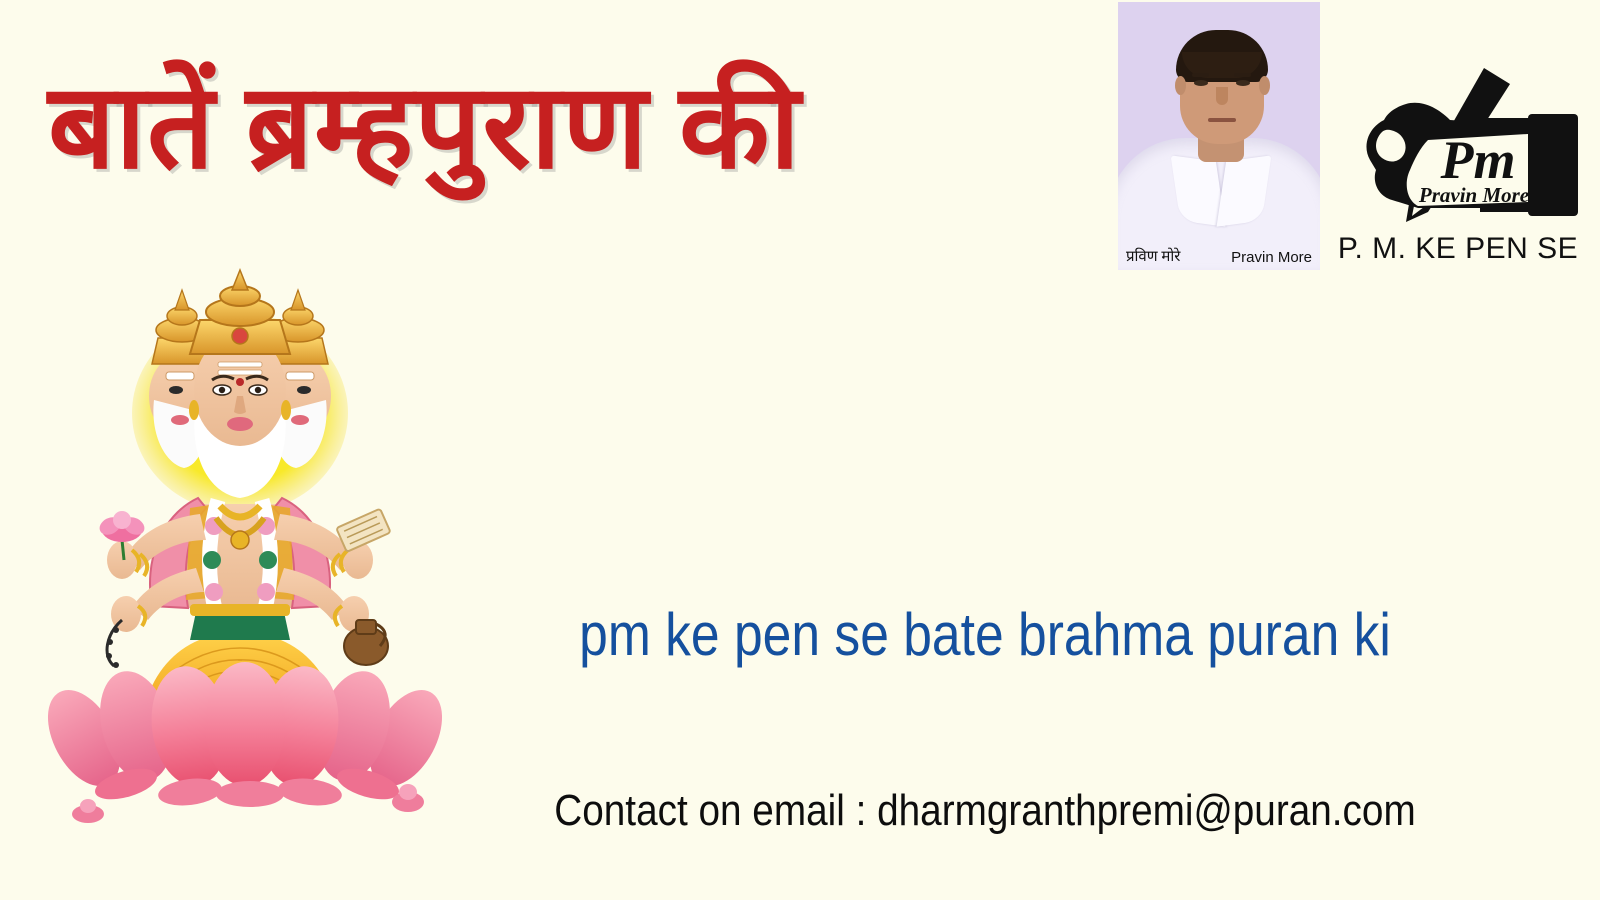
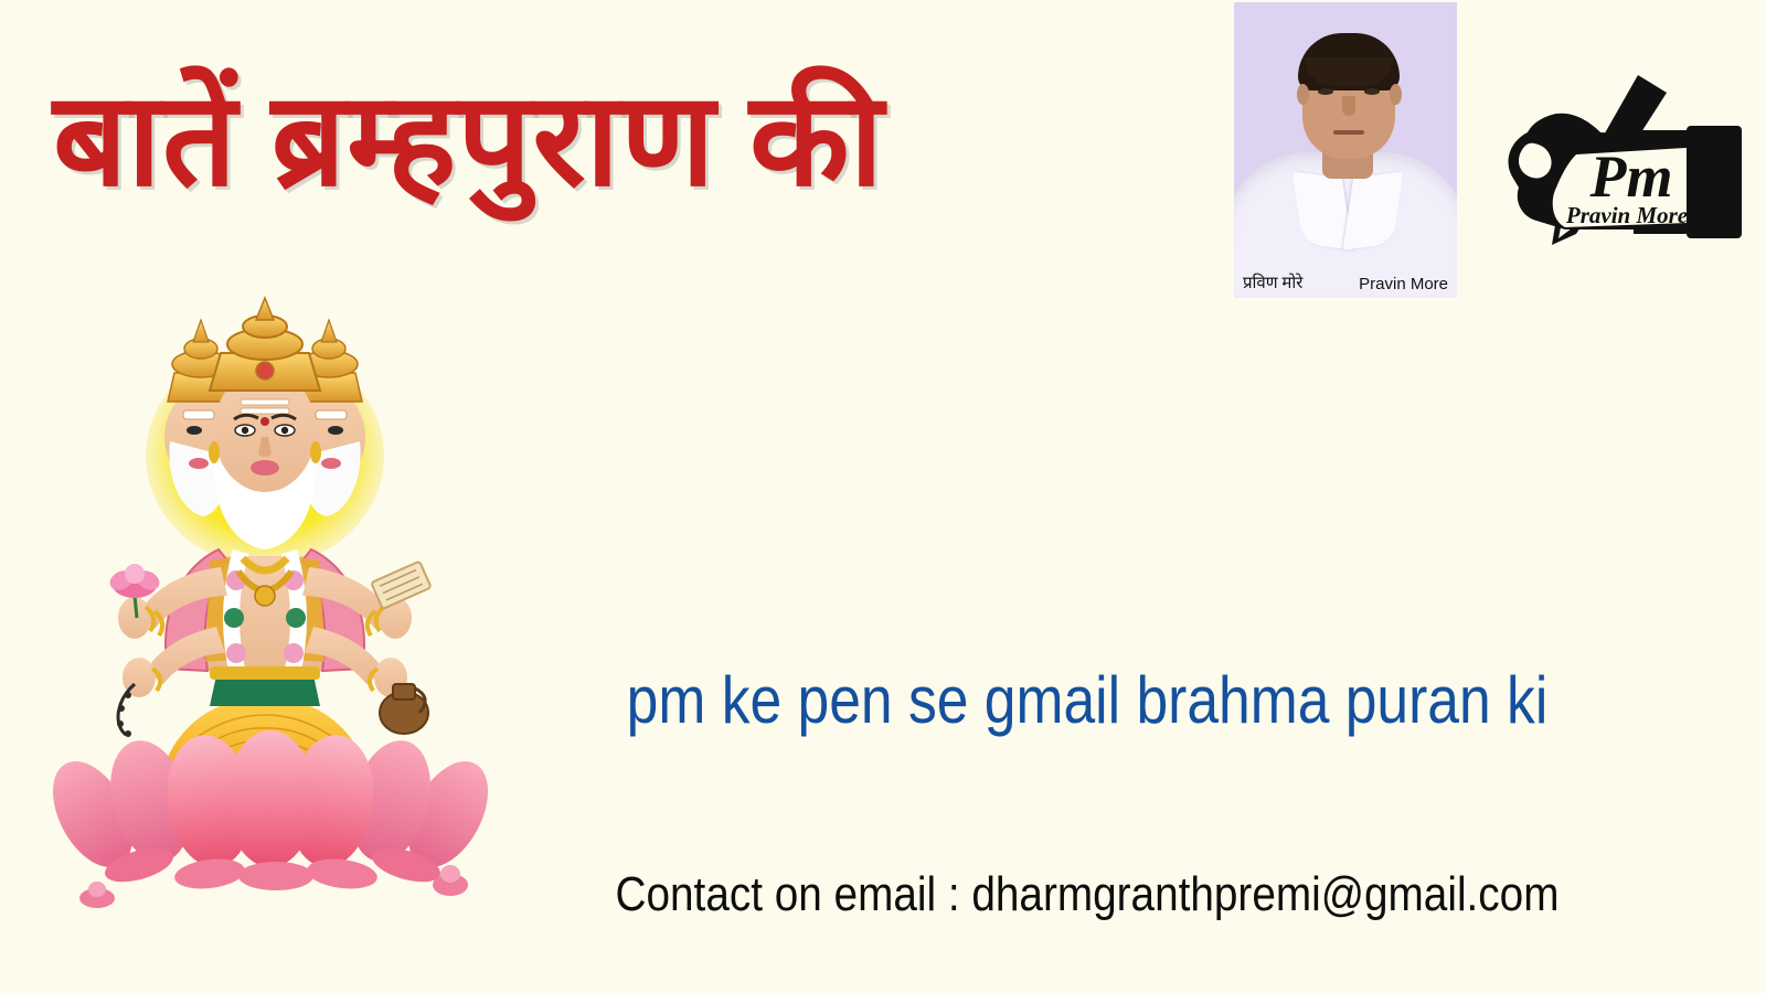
  बातें ब्रम्हपुराण की
  प्रविण मोरे
  Pravin More
  Pm
  Pravin More
- P. M. KE PEN SE
- pm ke pen se bate brahma puran ki
+ pm ke pen se gmail brahma puran ki
- Contact on email : dharmgranthpremi@puran.com
+ Contact on email : dharmgranthpremi@gmail.com
